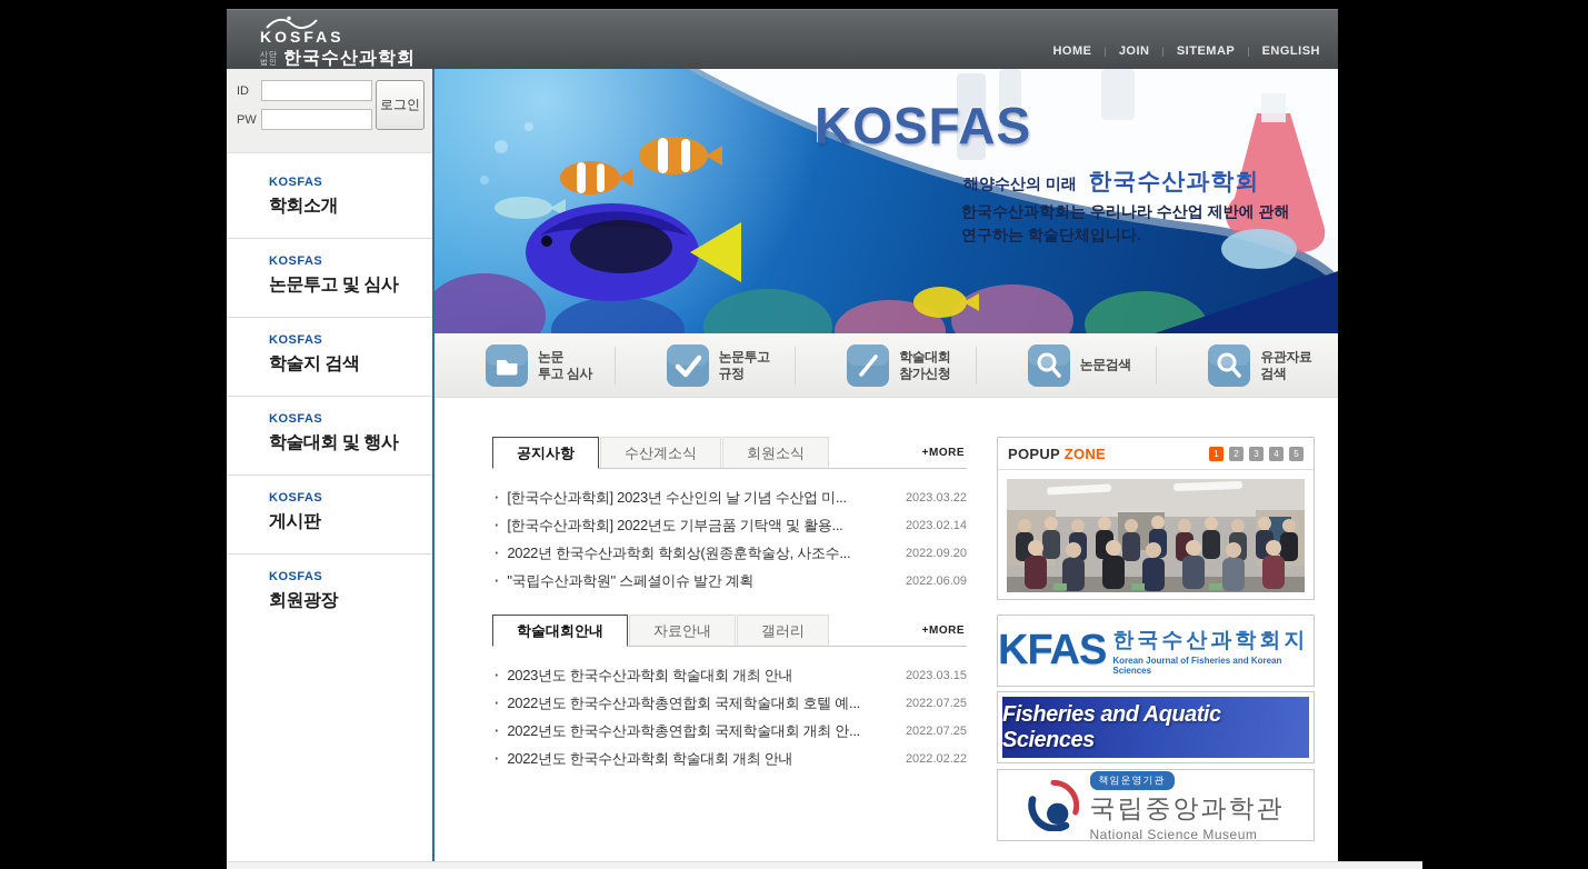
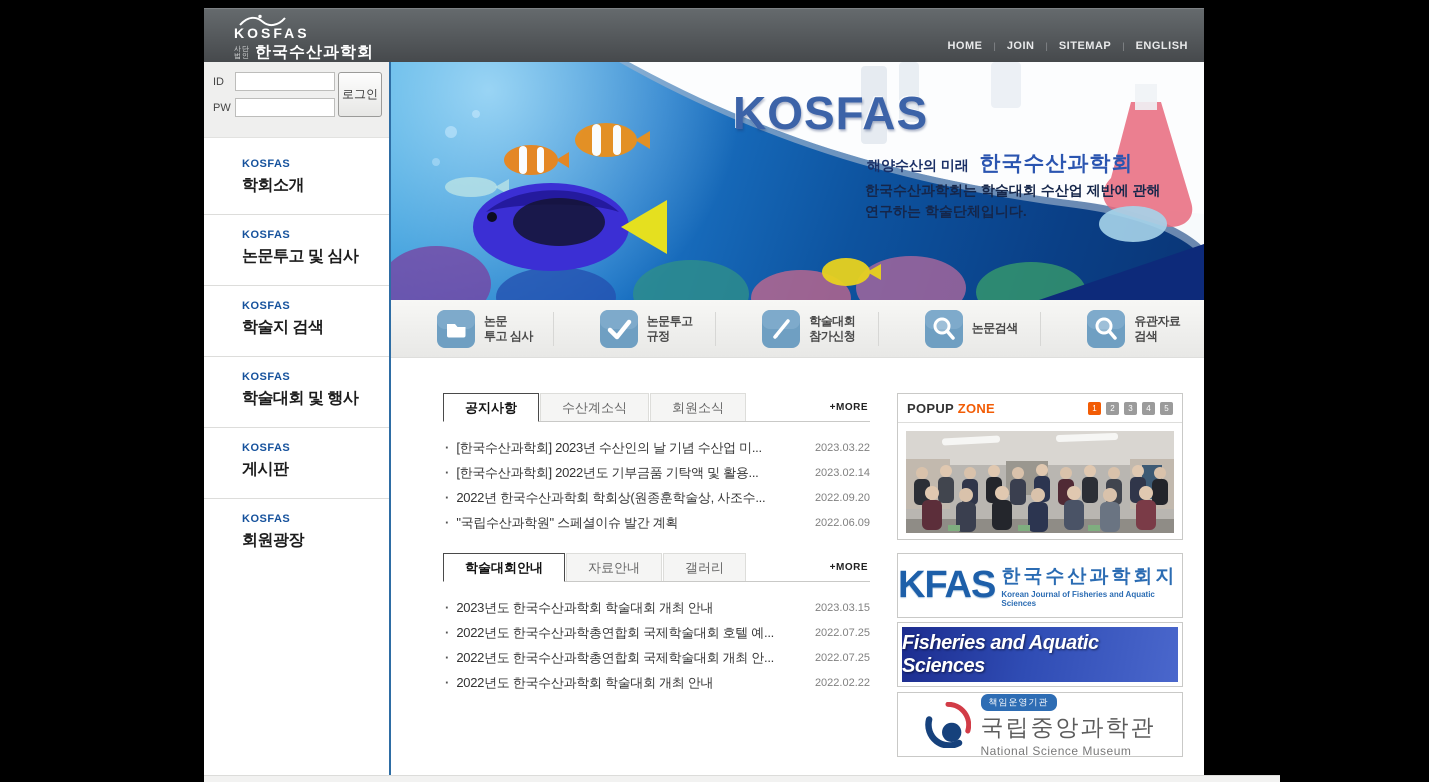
  KOSFAS
  한국수산과학회
  HOME
  |
  JOIN
  |
  SITEMAP
  |
  ENGLISH
  ID
  PW
  로그인
  KOSFAS
  학회소개
  KOSFAS
  논문투고 및 심사
  KOSFAS
  학술지 검색
  KOSFAS
  학술대회 및 행사
  KOSFAS
  게시판
  KOSFAS
  회원광장
  KOSFAS
  해양수산의 미래 한국수산과학회
- 한국수산과학회는 우리나라 수산업 제반에 관해
+ 한국수산과학회는 학술대회 수산업 제반에 관해
  연구하는 학술단체입니다.
  논문
  투고 심사
  논문투고
  규정
  학술대회
  참가신청
  논문검색
  유관자료
  검색
  공지사항
  수산계소식
  회원소식
  +MORE
  ·
  [한국수산과학회] 2023년 수산인의 날 기념 수산업 미...
  2023.03.22
  ·
  [한국수산과학회] 2022년도 기부금품 기탁액 및 활용...
  2023.02.14
  ·
  2022년 한국수산과학회 학회상(원종훈학술상, 사조수...
  2022.09.20
  ·
  "국립수산과학원" 스페셜이슈 발간 계획
  2022.06.09
  학술대회안내
  자료안내
  갤러리
  +MORE
  ·
  2023년도 한국수산과학회 학술대회 개최 안내
  2023.03.15
  ·
  2022년도 한국수산과학총연합회 국제학술대회 호텔 예...
  2022.07.25
  ·
  2022년도 한국수산과학총연합회 국제학술대회 개최 안...
  2022.07.25
  ·
  2022년도 한국수산과학회 학술대회 개최 안내
  2022.02.22
  POPUP ZONE
  1
  2
  3
  4
  5
  KFAS
  한국수산과학회지
- Korean Journal of Fisheries and Korean Sciences
+ Korean Journal of Fisheries and Aquatic Sciences
  Fisheries and Aquatic Sciences
  책임운영기관
  국립중앙과학관
  National Science Museum
